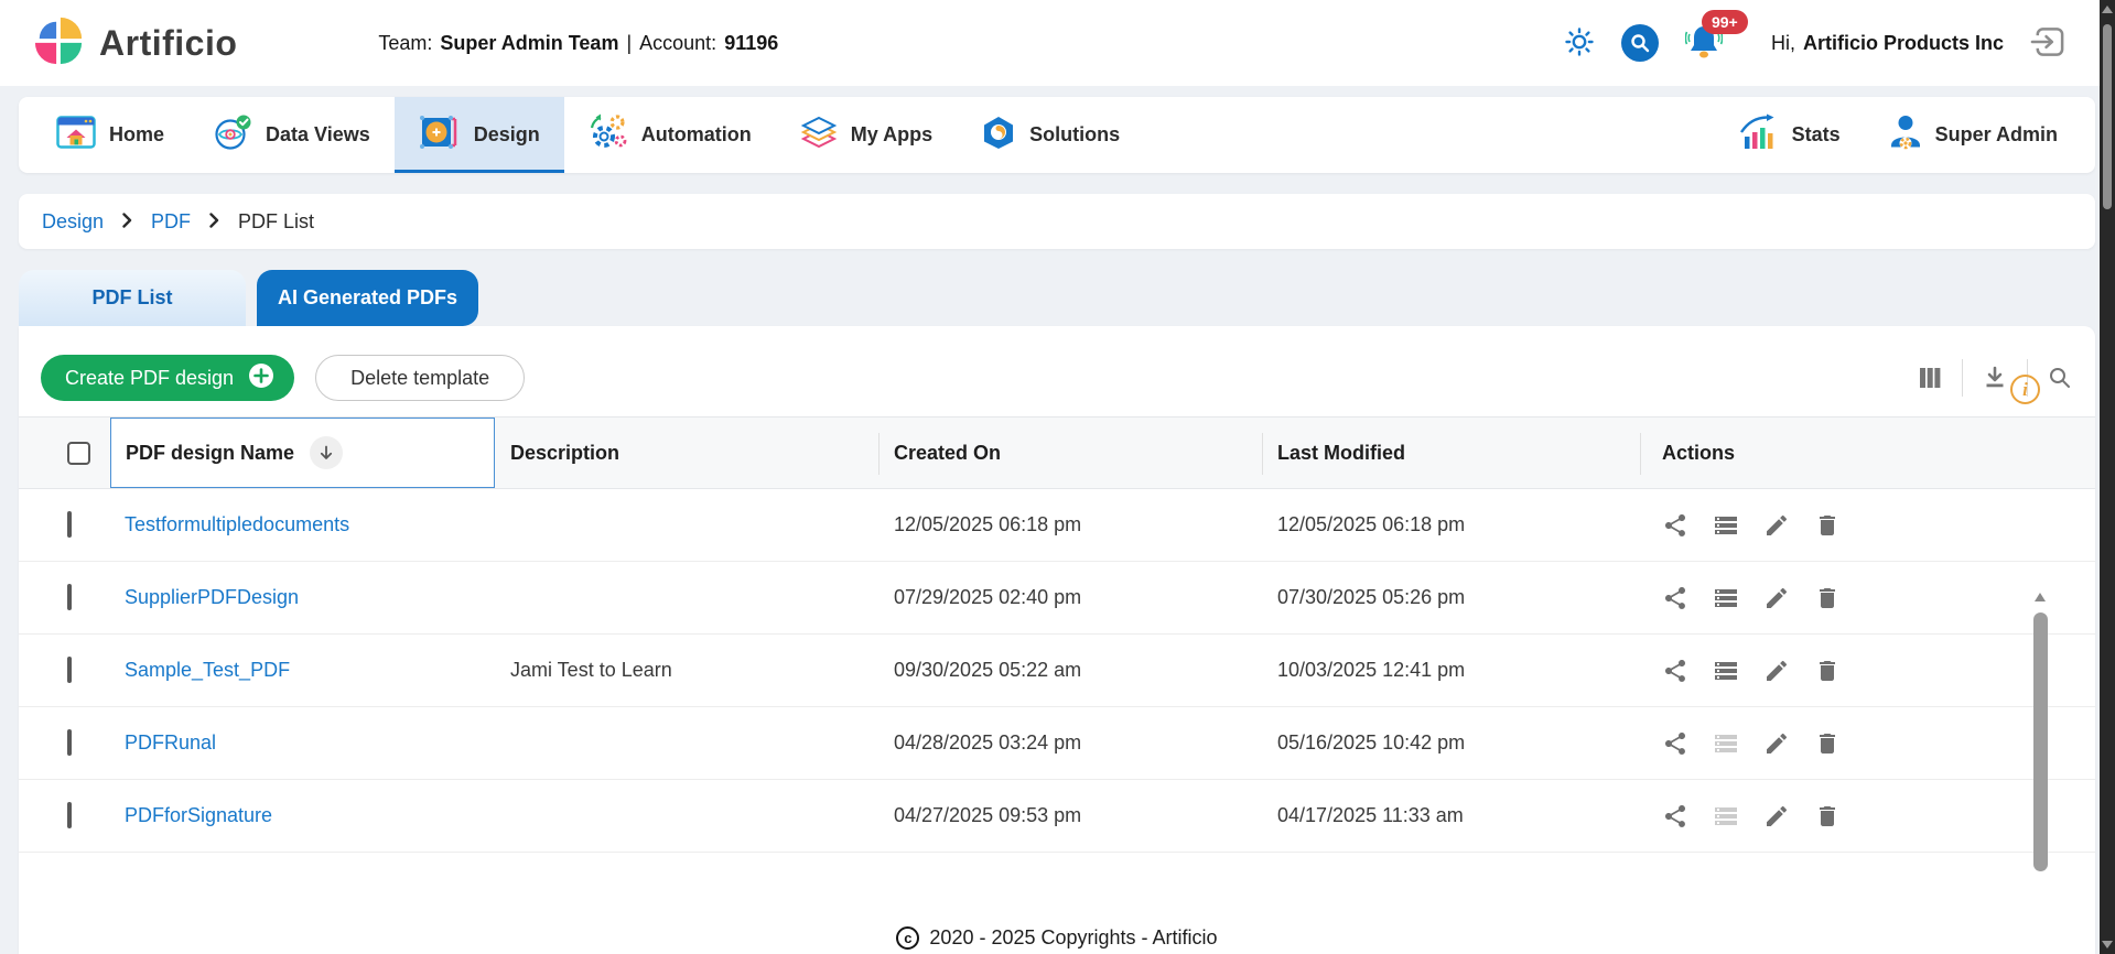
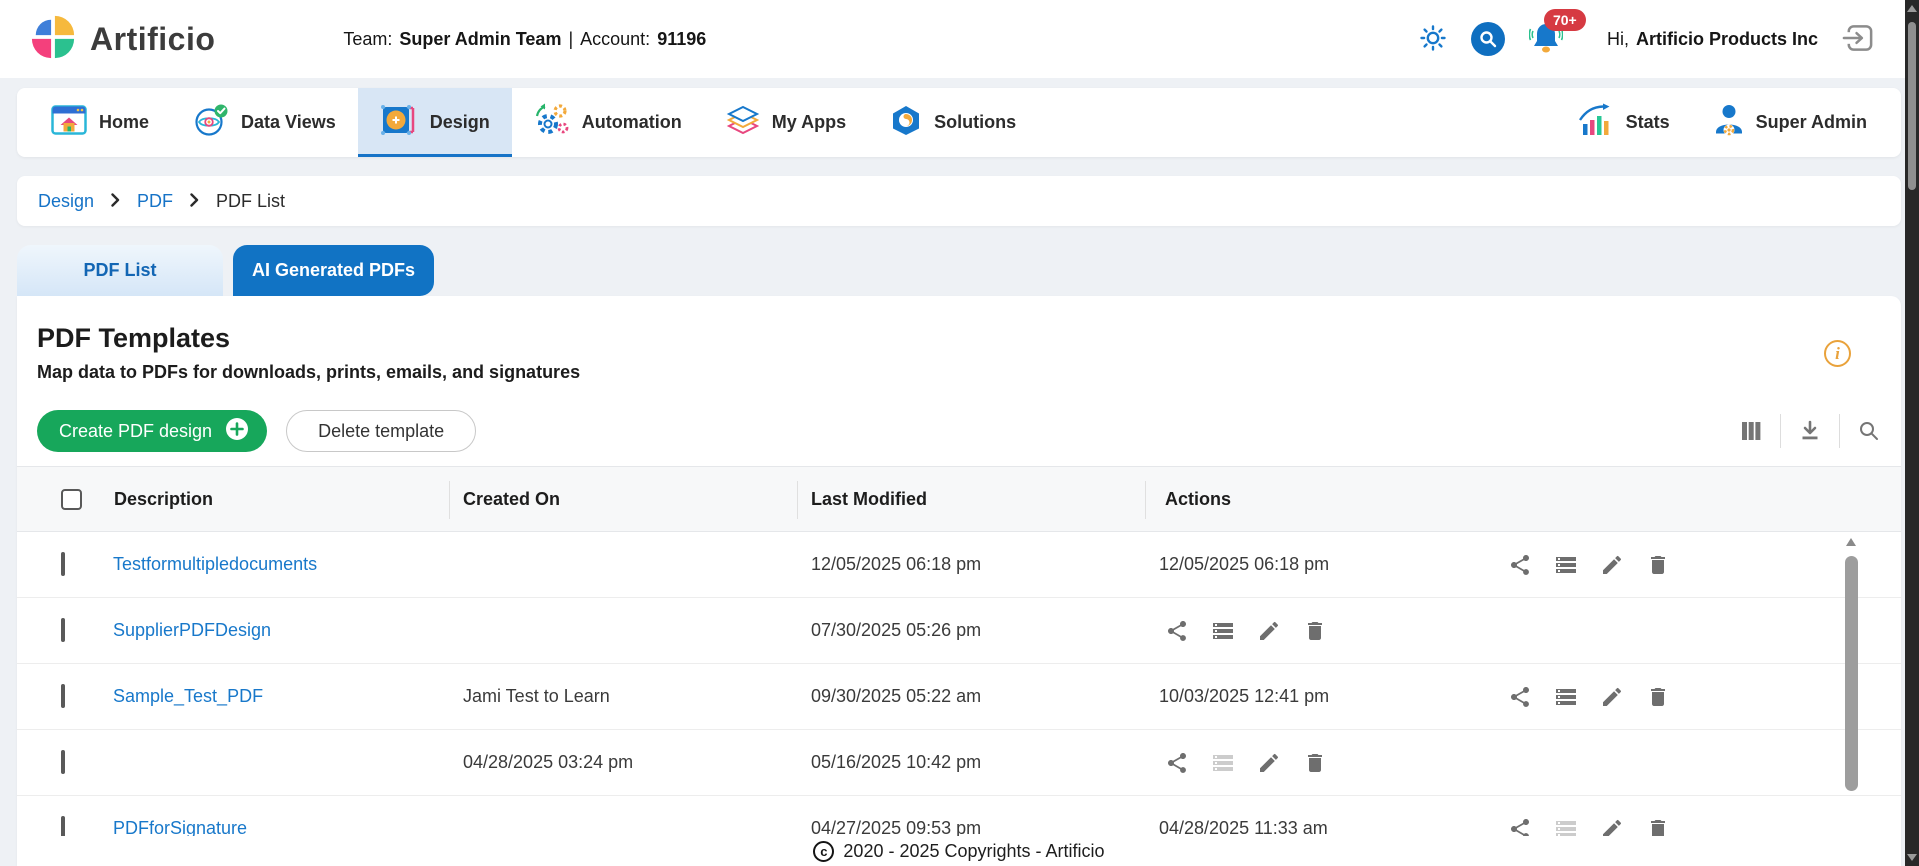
  Artificio
  Team:
  Super Admin Team
  |
  Account:
  91196
- 99+
+ 70+
  Hi,
  Artificio Products Inc
  Home
  Data Views
  Design
  Automation
  My Apps
  Solutions
  Stats
  Super Admin
  Design
  PDF
  PDF List
  PDF List
  AI Generated PDFs
+ PDF Templates
+ Map data to PDFs for downloads, prints, emails, and signatures
  i
  Create PDF design
  Delete template
- PDF design Name
  Description
  Created On
  Last Modified
  Actions
  Testformultipledocuments
  12/05/2025 06:18 pm
  12/05/2025 06:18 pm
  SupplierPDFDesign
- 07/29/2025 02:40 pm
  07/30/2025 05:26 pm
  Sample_Test_PDF
  Jami Test to Learn
  09/30/2025 05:22 am
  10/03/2025 12:41 pm
- PDFRunal
  04/28/2025 03:24 pm
  05/16/2025 10:42 pm
  PDFforSignature
  04/27/2025 09:53 pm
- 04/17/2025 11:33 am
+ 04/28/2025 11:33 am
  c
  2020 - 2025 Copyrights - Artificio
